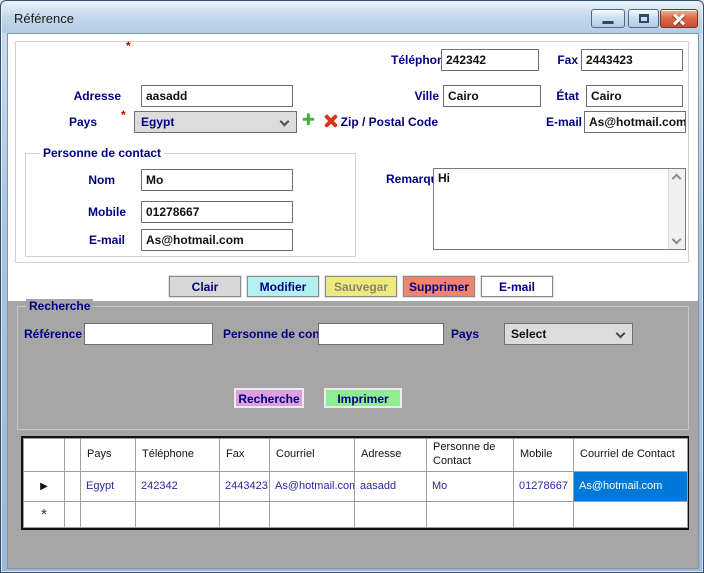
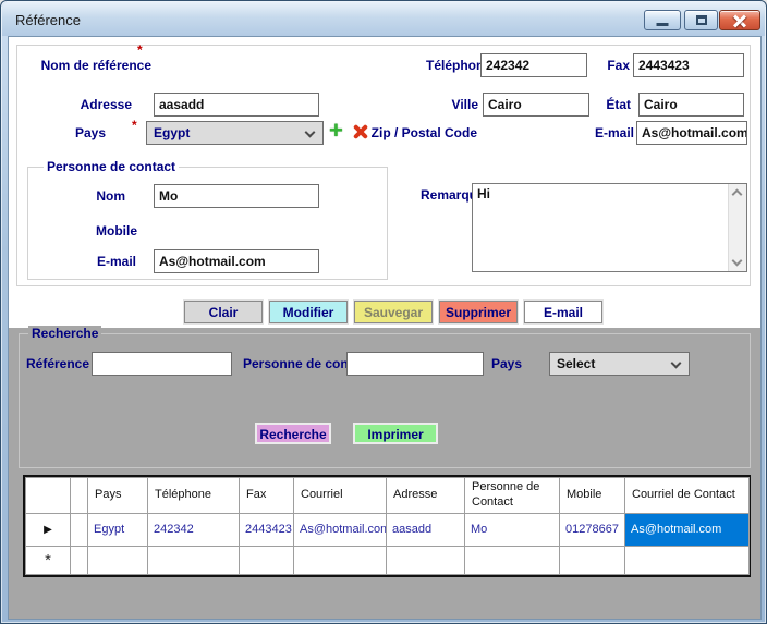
  Référence
  *
+ Nom de référence
  Télépho
  242342
  Fax
  2443423
  Adresse
  aasadd
  Ville
  Cairo
  État
  Cairo
  *
  Pays
  Egypt
  +
  Zip / Postal Code
  E-mail
  As@hotmail.com
  Personne de contact
  Nom
  Mo
  Mobile
- 01278667
  E-mail
  As@hotmail.com
  Remarq
  Hi
  Clair
  Modifier
  Sauvegar
  Supprimer
  E-mail
  Recherche
  Référence
  Personne de con
  Pays
  Select
  Recherche
  Imprimer
  		Pays	Téléphone	Fax	Courriel	Adresse	Personne de Contact	Mobile	Courriel de Contact
  ▶		Egypt	242342	2443423	As@hotmail.com	aasadd	Mo	01278667	As@hotmail.com
  *
